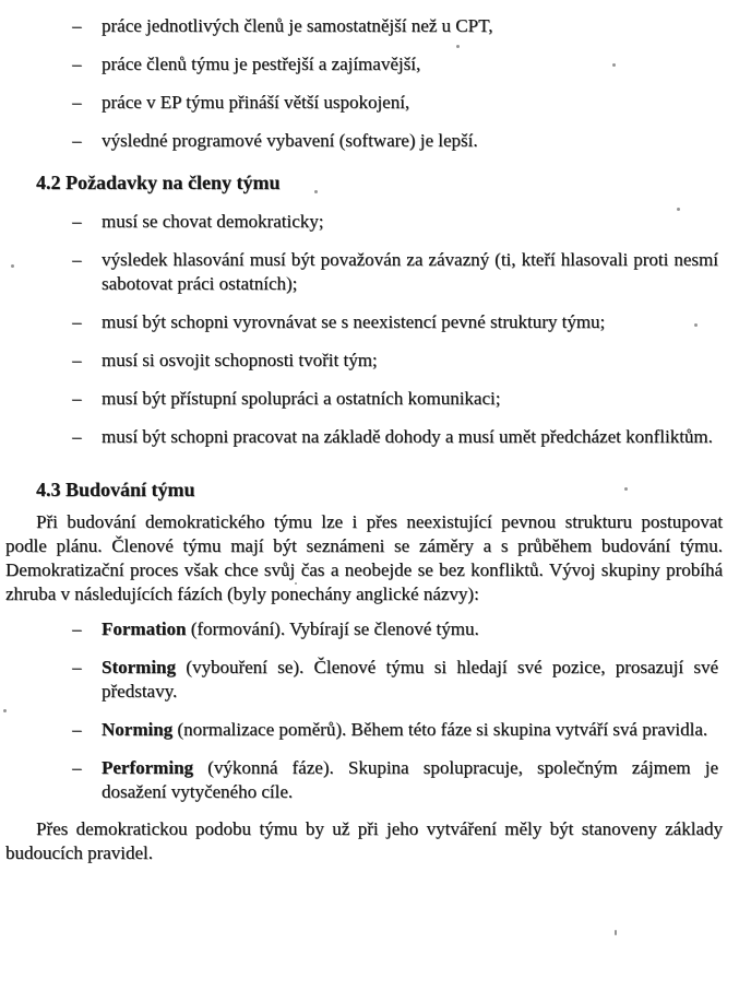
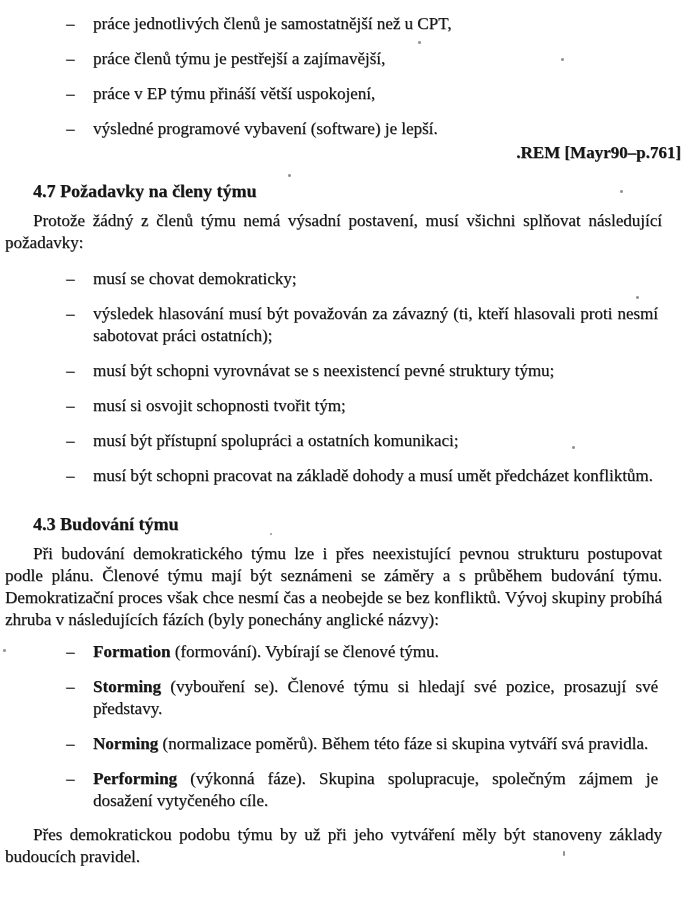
  –
  práce jednotlivých členů je samostatnější než u CPT,
  –
  práce členů týmu je pestřejší a zajímavější,
  –
  práce v EP týmu přináší větší uspokojení,
  –
  výsledné programové vybavení (software) je lepší.
+ .REM [Mayr90–p.761]
- 4.2 Požadavky na členy týmu
+ 4.7 Požadavky na členy týmu
+ Protože žádný z členů týmu nemá výsadní postavení, musí všichni splňovat následující požadavky:
  –
  musí se chovat demokraticky;
  –
  výsledek hlasování musí být považován za závazný (ti, kteří hlasovali proti nesmí sabotovat práci ostatních);
  –
  musí být schopni vyrovnávat se s neexistencí pevné struktury týmu;
  –
  musí si osvojit schopnosti tvořit tým;
  –
  musí být přístupní spolupráci a ostatních komunikaci;
  –
  musí být schopni pracovat na základě dohody a musí umět předcházet konfliktům.
  4.3 Budování týmu
- Při budování demokratického týmu lze i přes neexistující pevnou strukturu postupovat podle plánu. Členové týmu mají být seznámeni se záměry a s průběhem budování týmu. Demokratizační proces však chce svůj čas a neobejde se bez konfliktů. Vývoj skupiny probíhá zhruba v následujících fázích (byly ponechány anglické názvy):
+ Při budování demokratického týmu lze i přes neexistující pevnou strukturu postupovat podle plánu. Členové týmu mají být seznámeni se záměry a s průběhem budování týmu. Demokratizační proces však chce nesmí čas a neobejde se bez konfliktů. Vývoj skupiny probíhá zhruba v následujících fázích (byly ponechány anglické názvy):
  –
  Formation (formování). Vybírají se členové týmu.
  –
  Storming (vybouření se). Členové týmu si hledají své pozice, prosazují své představy.
  –
  Norming (normalizace poměrů). Během této fáze si skupina vytváří svá pravidla.
  –
  Performing (výkonná fáze). Skupina spolupracuje, společným zájmem je dosažení vytyčeného cíle.
  Přes demokratickou podobu týmu by už při jeho vytváření měly být stanoveny základy budoucích pravidel.
